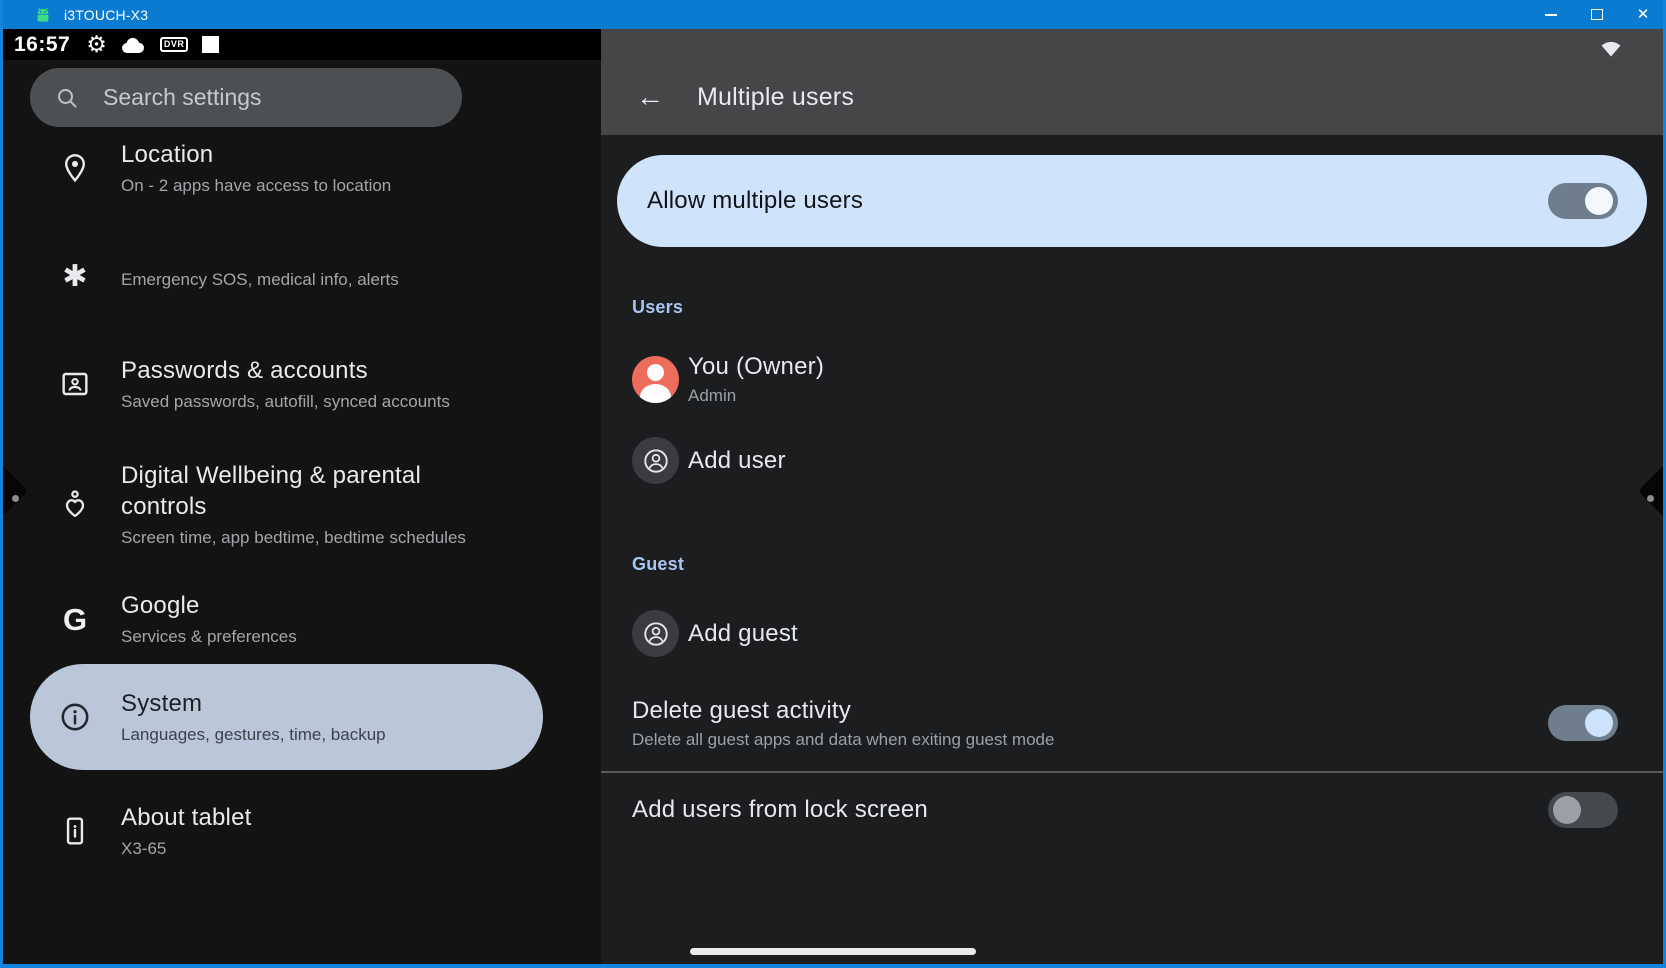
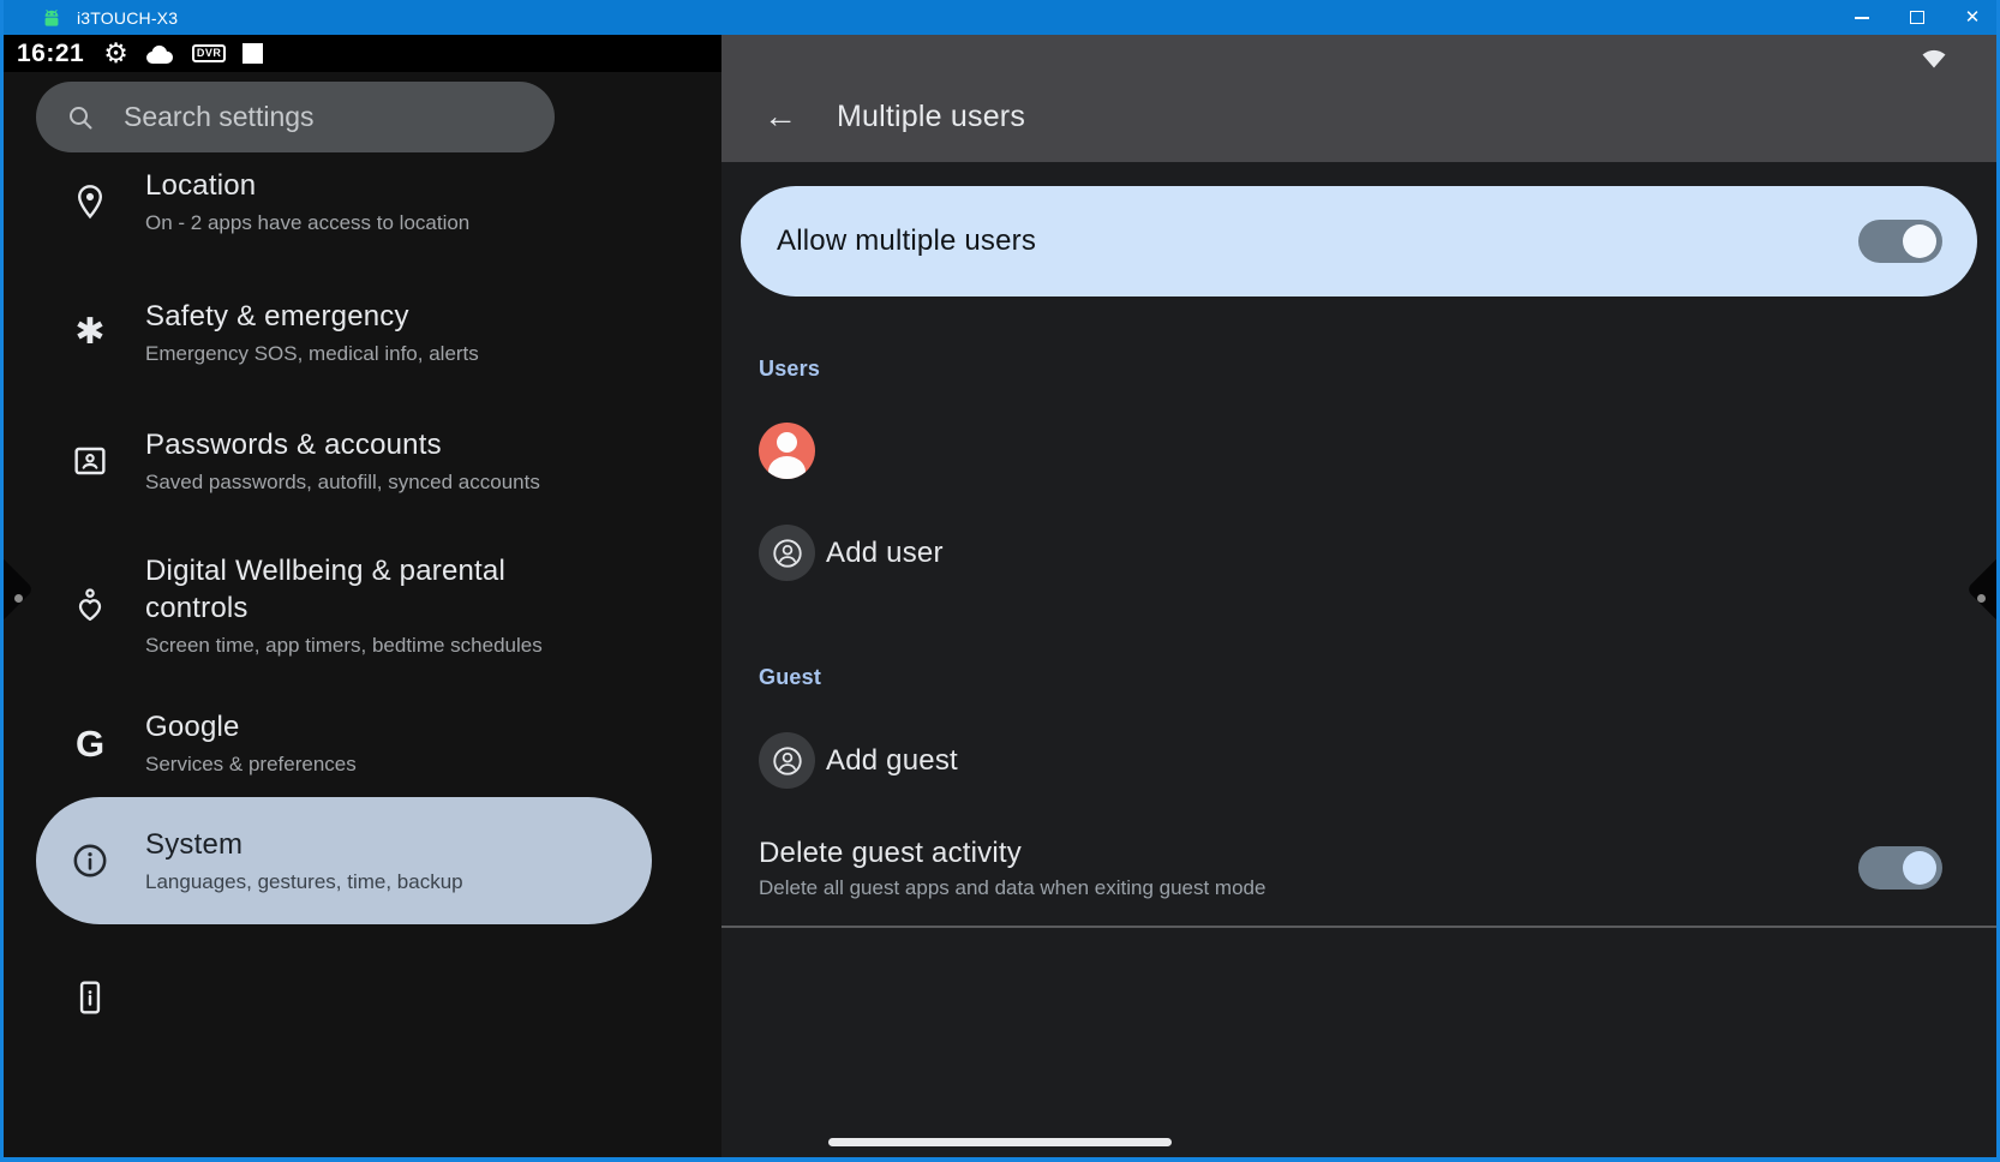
  i3TOUCH-X3
  ✕
- 16:57
+ 16:21
  ⚙
  DVR
  Search settings
  Location
  On - 2 apps have access to location
  ✱
+ Safety & emergency
  Emergency SOS, medical info, alerts
  Passwords & accounts
  Saved passwords, autofill, synced accounts
  Digital Wellbeing & parental controls
- Screen time, app bedtime, bedtime schedules
+ Screen time, app timers, bedtime schedules
  G
  Google
  Services & preferences
  System
  Languages, gestures, time, backup
- About tablet
- X3-65
  ←
  Multiple users
  Allow multiple users
  Users
- You (Owner)
- Admin
  Add user
  Guest
  Add guest
  Delete guest activity
  Delete all guest apps and data when exiting guest mode
- Add users from lock screen
